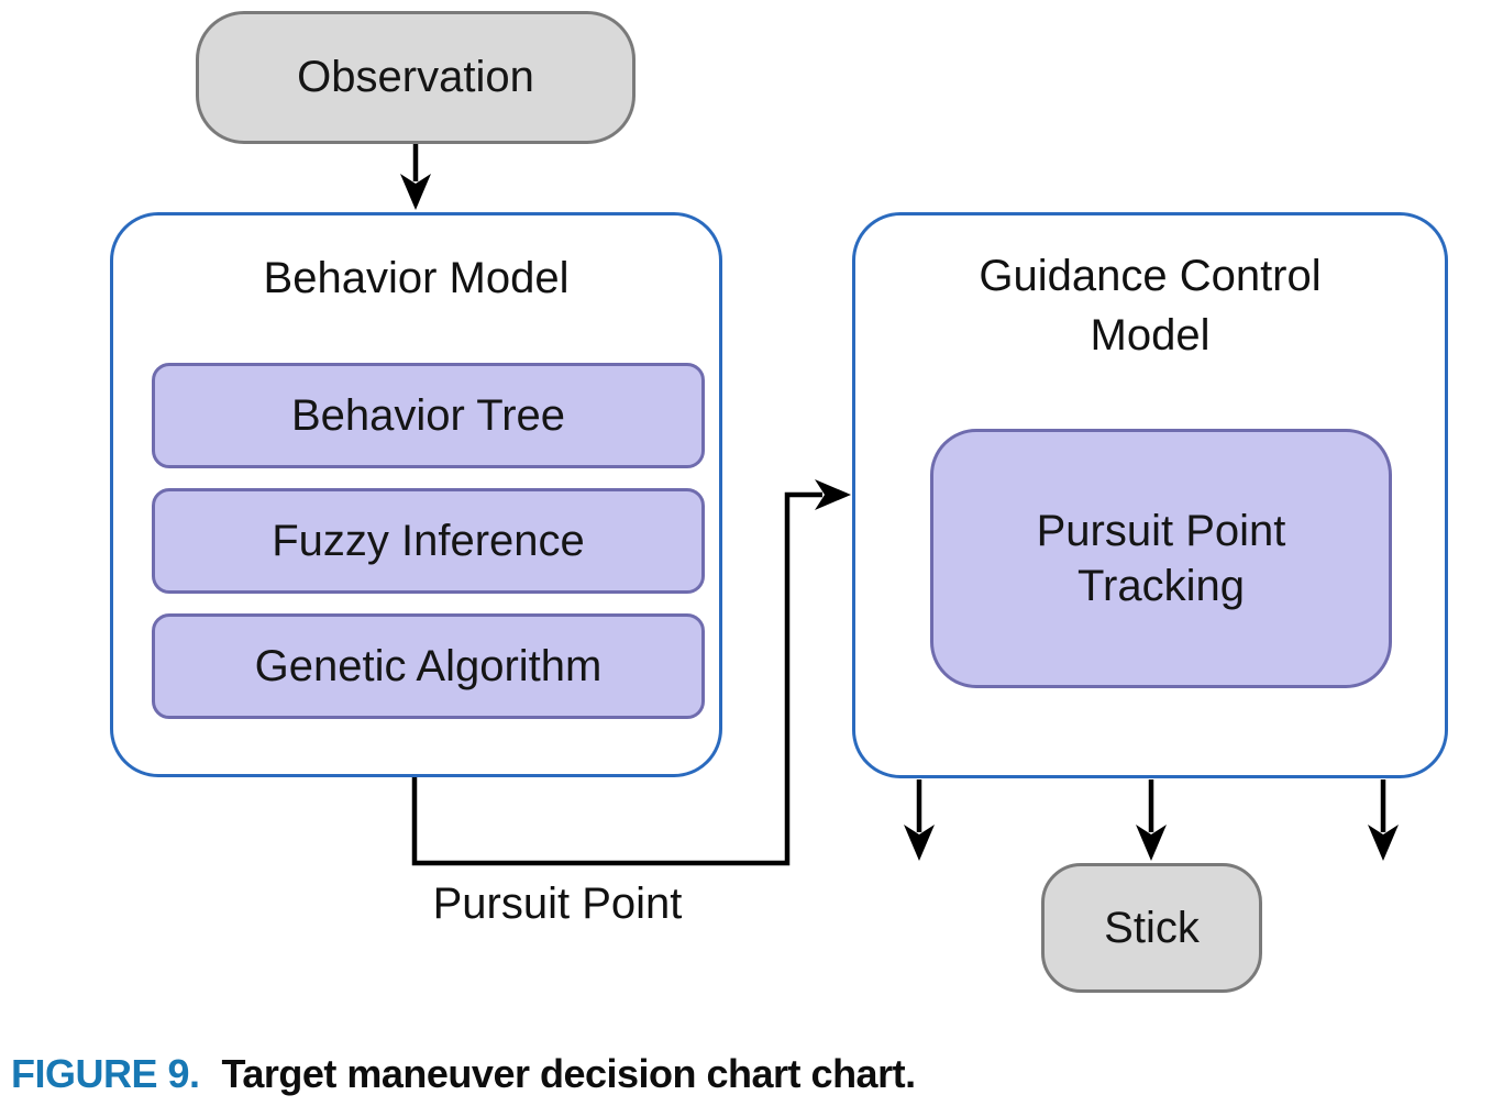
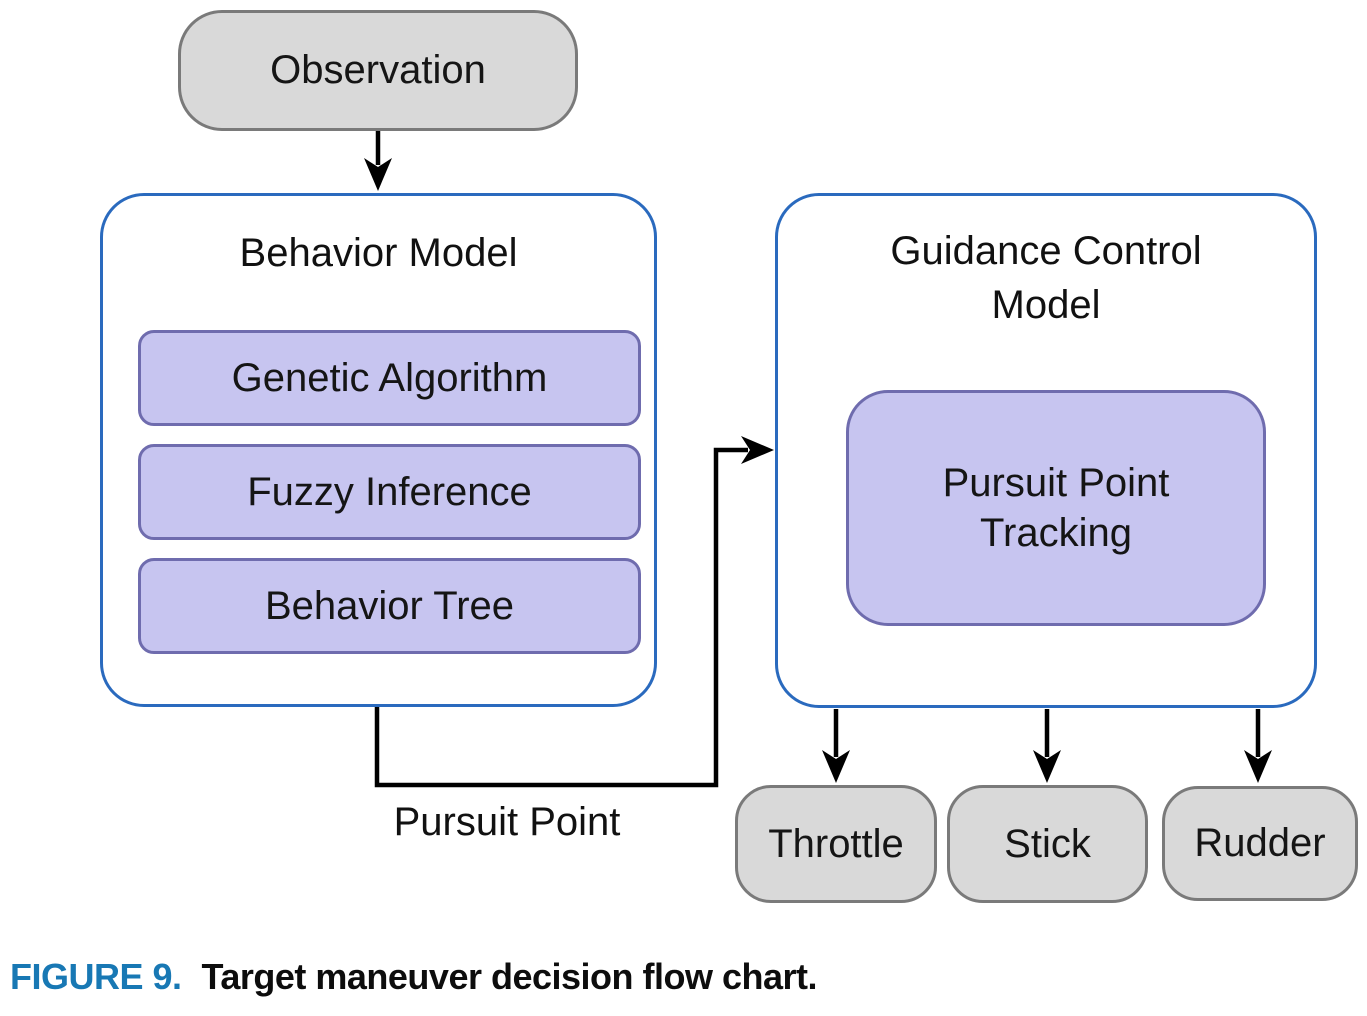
  Observation
  Behavior Model
- Behavior Tree
+ Genetic Algorithm
  Fuzzy Inference
- Genetic Algorithm
+ Behavior Tree
  Guidance Control Model
  Pursuit Point Tracking
  Pursuit Point
+ Throttle
  Stick
+ Rudder
- FIGURE 9. Target maneuver decision chart chart.
+ FIGURE 9. Target maneuver decision flow chart.
